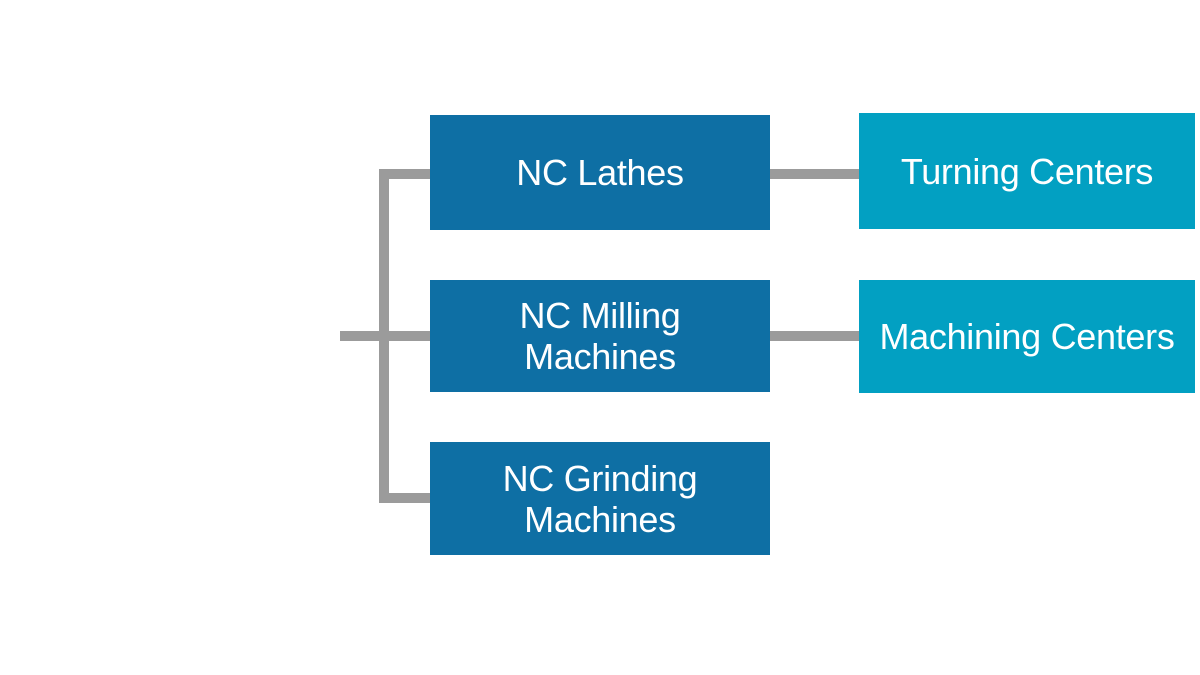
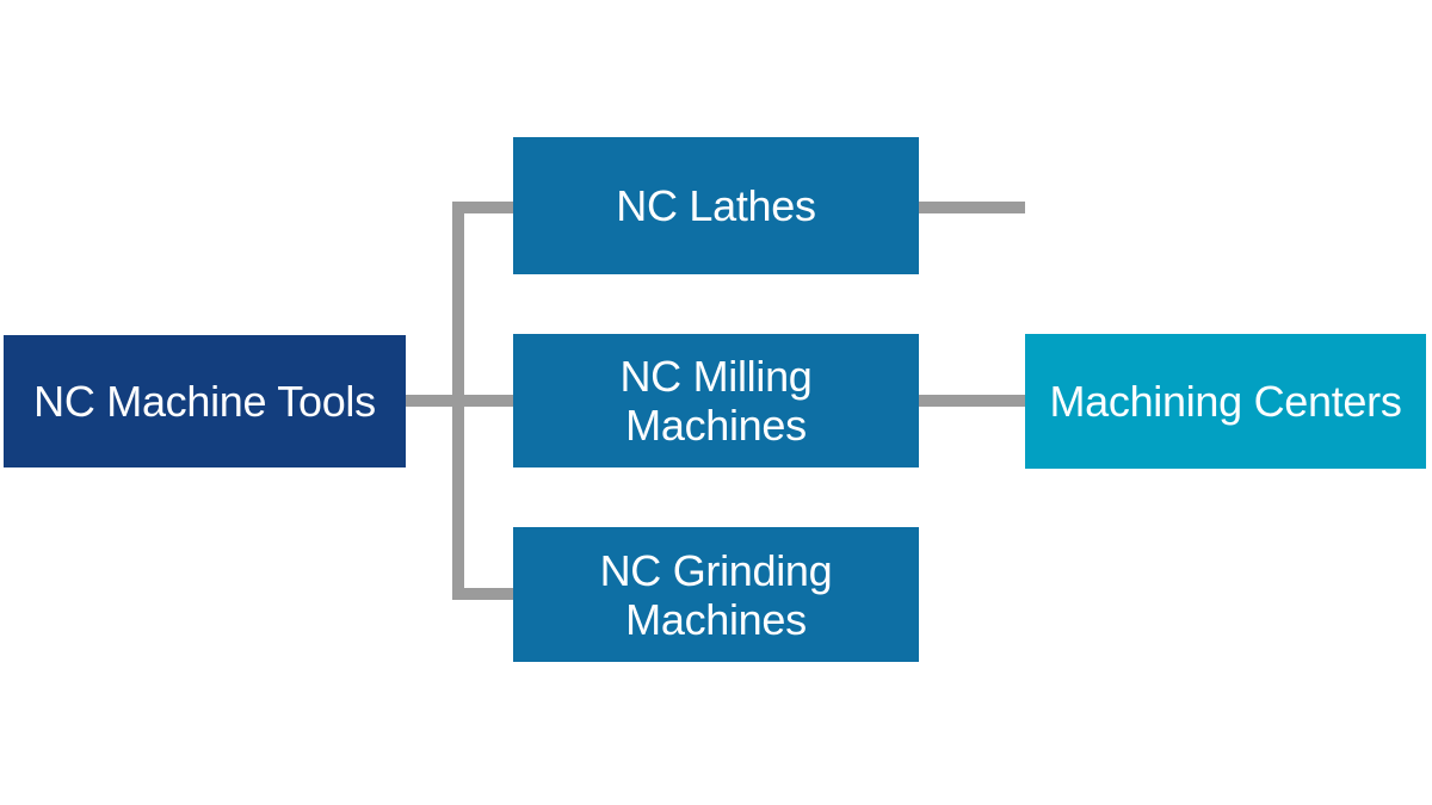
+ NC Machine Tools
  NC Lathes
  NC Milling
  Machines
  NC Grinding
  Machines
- Turning Centers
  Machining Centers
